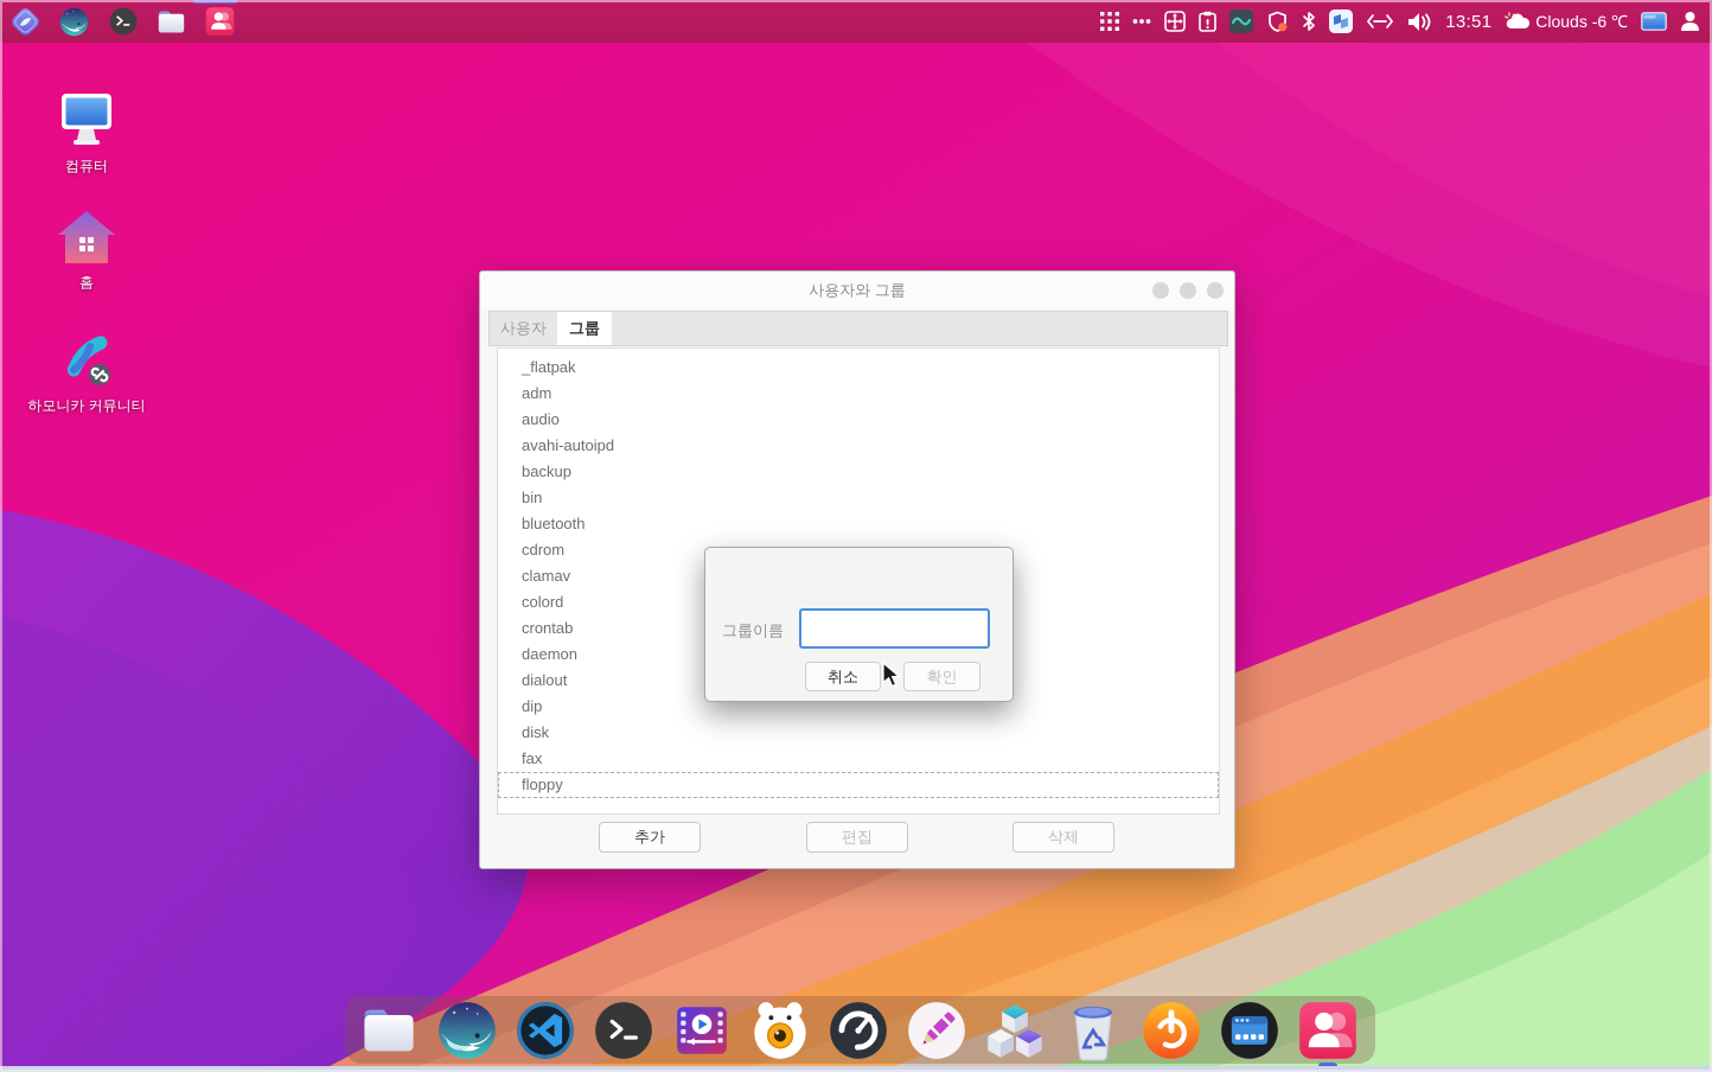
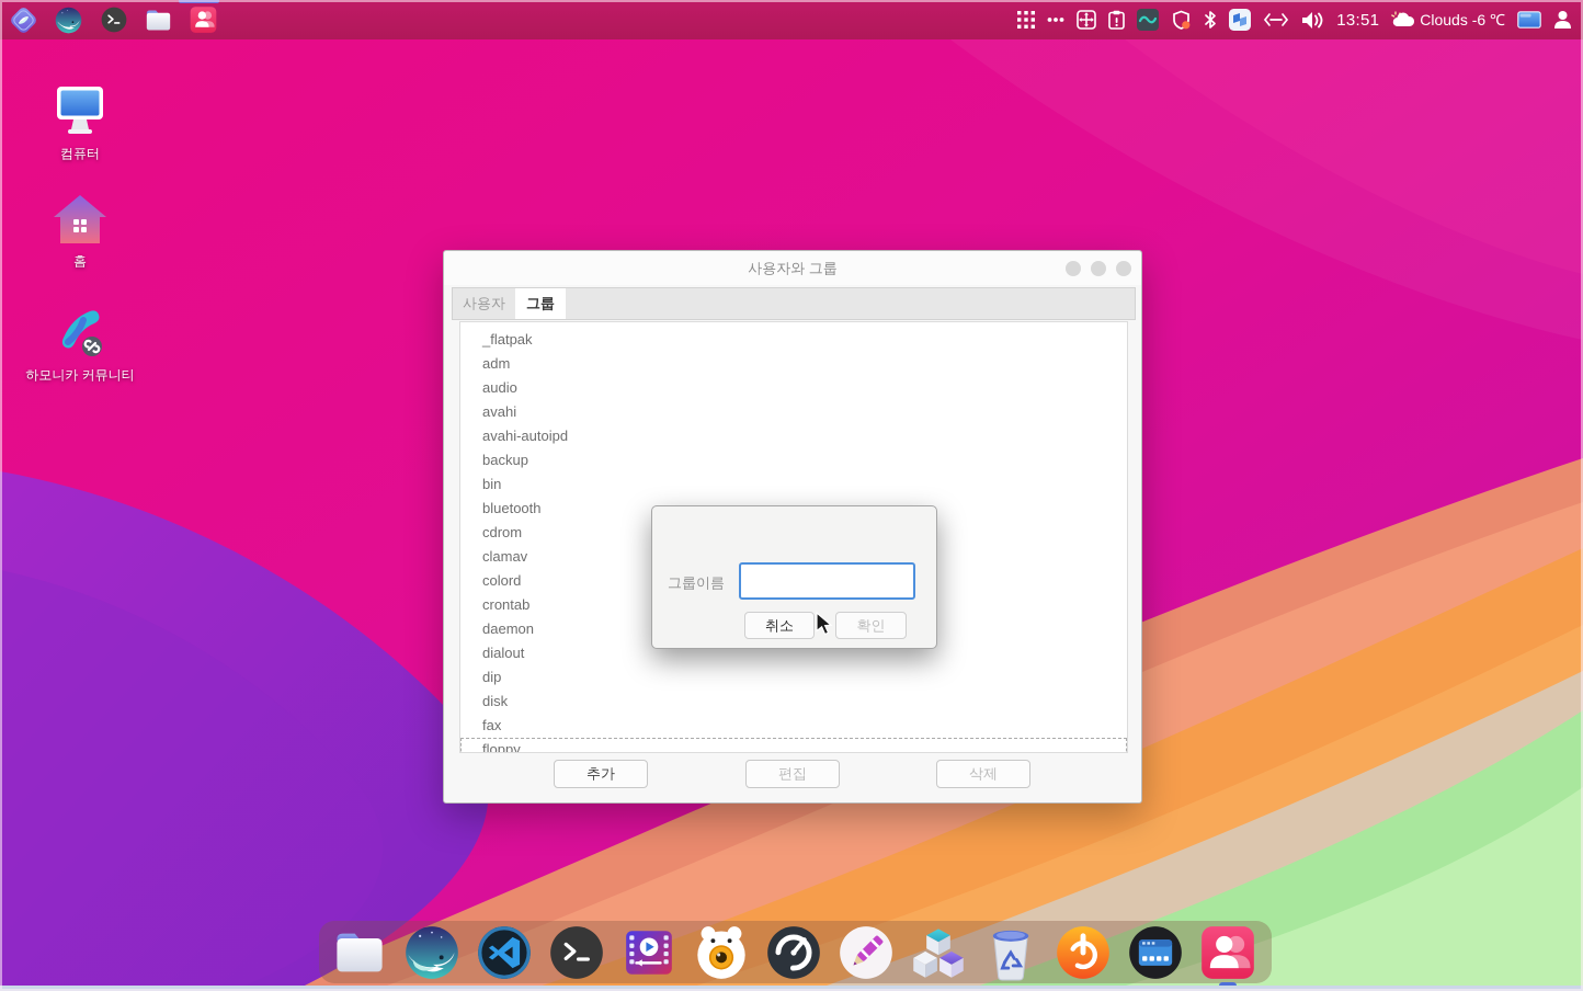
  13:51
  Clouds -6 ℃
  컴퓨터
  홈
  하모니카 커뮤니티
  사용자와 그룹
  사용자
  그룹
  _flatpak
  adm
  audio
+ avahi
  avahi-autoipd
  backup
  bin
  bluetooth
  cdrom
  clamav
  colord
  crontab
  daemon
  dialout
  dip
  disk
  fax
  floppy
  추가
  편집
  삭제
  그룹이름
  취소
  확인
